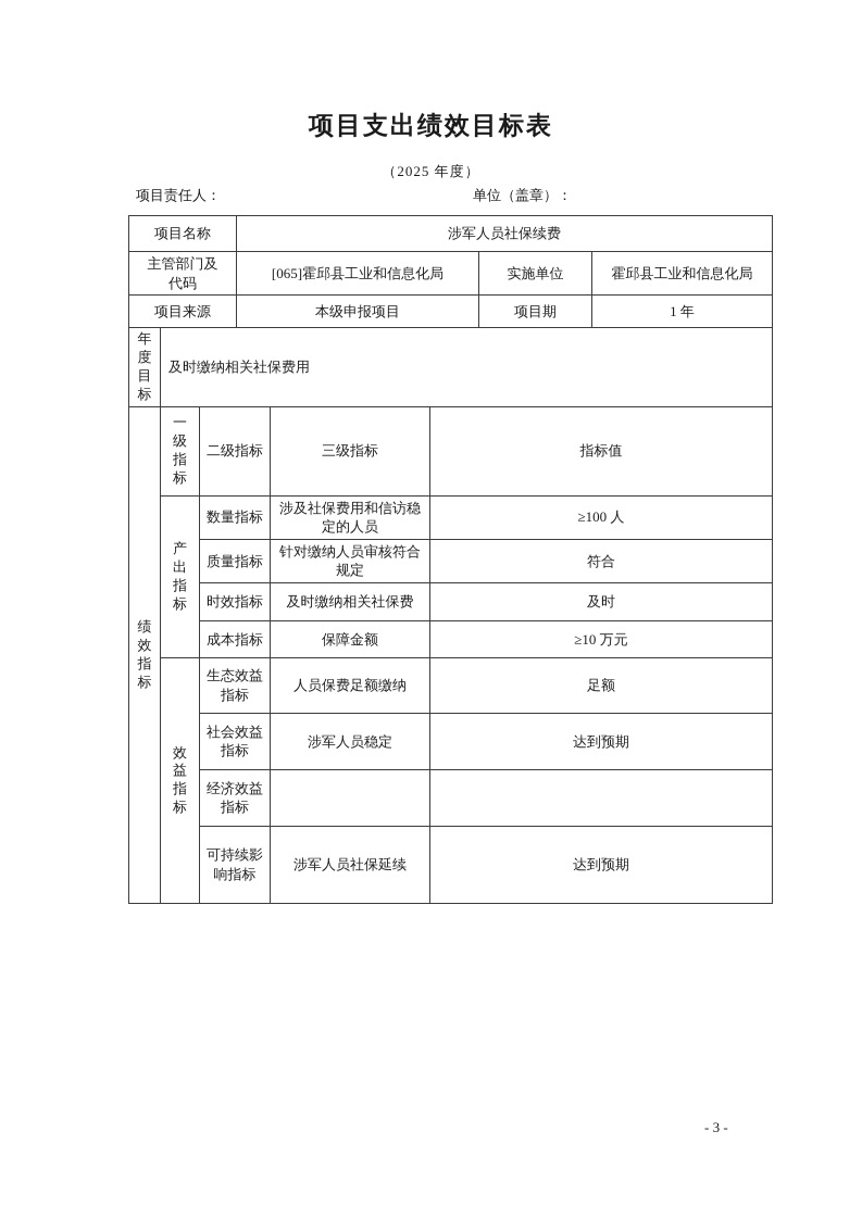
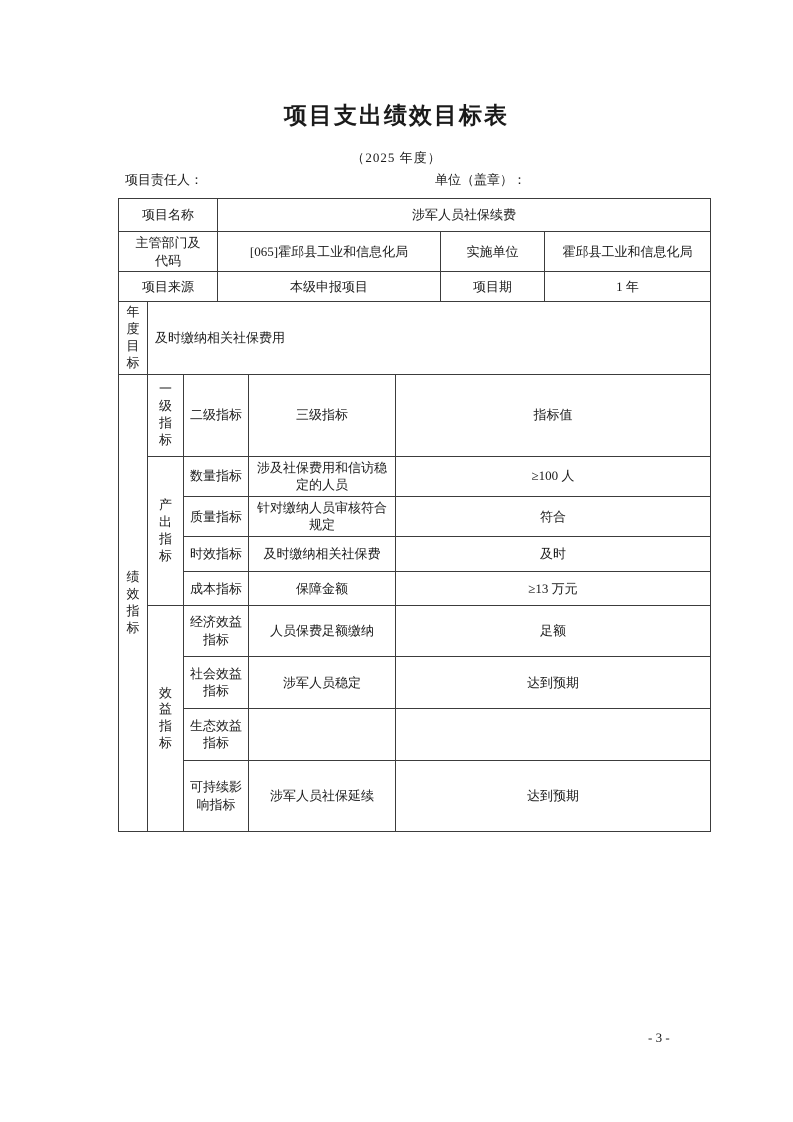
  项目支出绩效目标表
  （2025 年度）
  项目责任人：
  单位（盖章）：
  项目名称	涉军人员社保续费
  主管部门及 代码	[065]霍邱县工业和信息化局	实施单位	霍邱县工业和信息化局
  项目来源	本级申报项目	项目期	1 年
  年度目标	及时缴纳相关社保费用
  绩效指标	一级指标	二级指标	三级指标	指标值
  产出指标	数量指标	涉及社保费用和信访稳 定的人员	≥100 人
  质量指标	针对缴纳人员审核符合 规定	符合
  时效指标	及时缴纳相关社保费	及时
- 成本指标	保障金额	≥10 万元
+ 成本指标	保障金额	≥13 万元
- 效益指标	生态效益 指标	人员保费足额缴纳	足额
+ 效益指标	经济效益 指标	人员保费足额缴纳	足额
  社会效益 指标	涉军人员稳定	达到预期
- 经济效益 指标
+ 生态效益 指标
  可持续影 响指标	涉军人员社保延续	达到预期
  - 3 -
